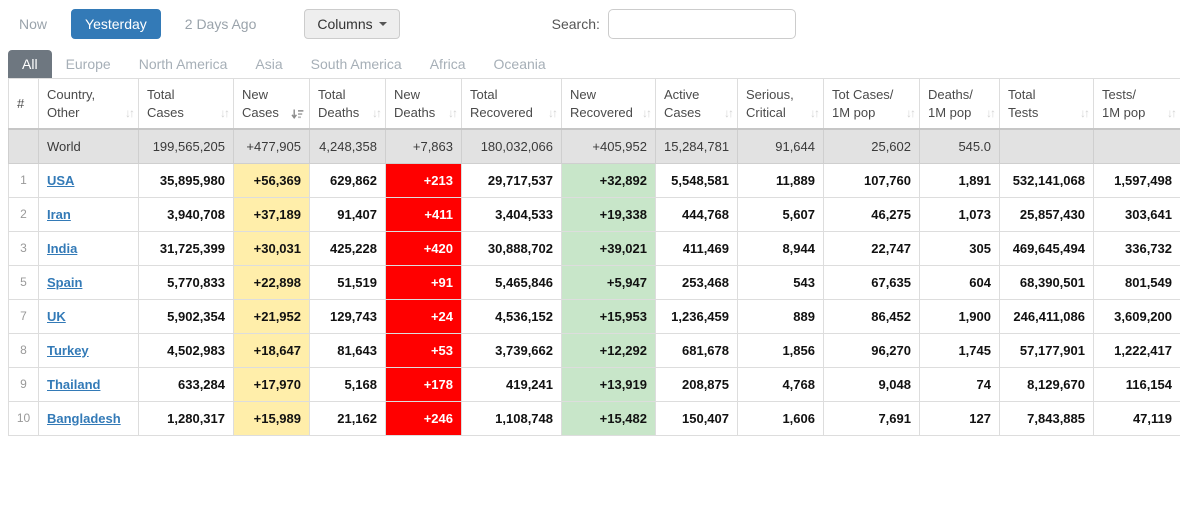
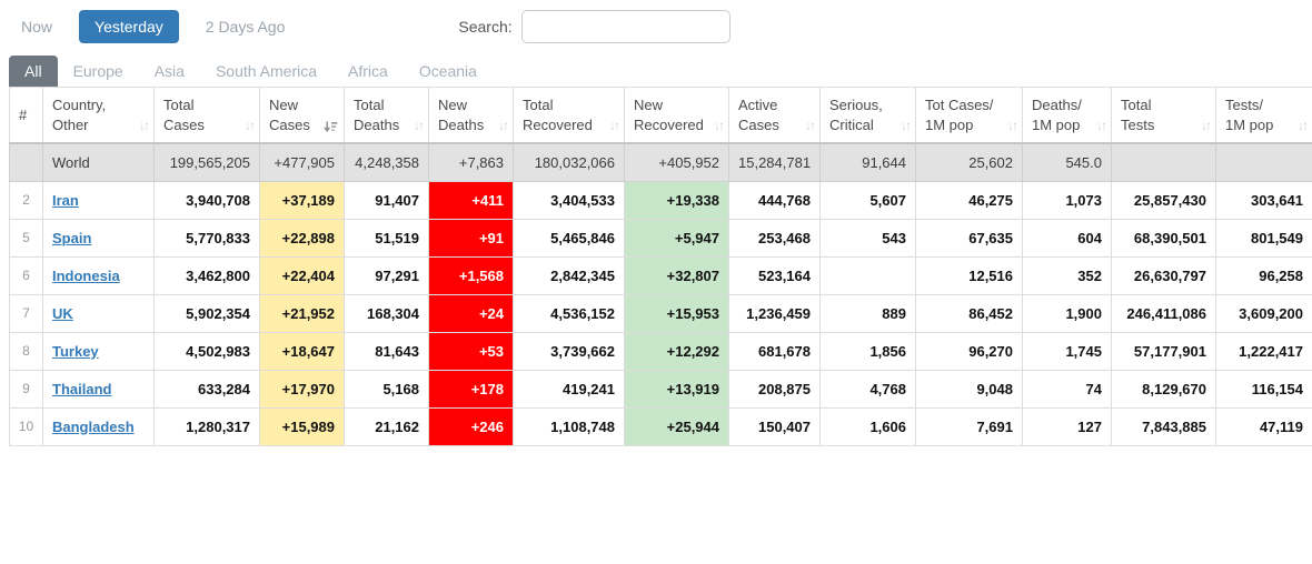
  Now
  Yesterday
  2 Days Ago
- Columns
  Search:
  All
  Europe
- North America
  Asia
  South America
  Africa
  Oceania
  #	Country, Other ↓↑	Total Cases ↓↑	New Cases	Total Deaths ↓↑	New Deaths ↓↑	Total Recovered ↓↑	New Recovered ↓↑	Active Cases ↓↑	Serious, Critical ↓↑	Tot Cases/ 1M pop ↓↑	Deaths/ 1M pop ↓↑	Total Tests ↓↑	Tests/ 1M pop ↓↑
  	World	199,565,205	+477,905	4,248,358	+7,863	180,032,066	+405,952	15,284,781	91,644	25,602	545.0
- 1	USA	35,895,980	+56,369	629,862	+213	29,717,537	+32,892	5,548,581	11,889	107,760	1,891	532,141,068	1,597,498
  2	Iran	3,940,708	+37,189	91,407	+411	3,404,533	+19,338	444,768	5,607	46,275	1,073	25,857,430	303,641
- 3	India	31,725,399	+30,031	425,228	+420	30,888,702	+39,021	411,469	8,944	22,747	305	469,645,494	336,732
  5	Spain	5,770,833	+22,898	51,519	+91	5,465,846	+5,947	253,468	543	67,635	604	68,390,501	801,549
+ 6	Indonesia	3,462,800	+22,404	97,291	+1,568	2,842,345	+32,807	523,164		12,516	352	26,630,797	96,258
- 7	UK	5,902,354	+21,952	129,743	+24	4,536,152	+15,953	1,236,459	889	86,452	1,900	246,411,086	3,609,200
+ 7	UK	5,902,354	+21,952	168,304	+24	4,536,152	+15,953	1,236,459	889	86,452	1,900	246,411,086	3,609,200
  8	Turkey	4,502,983	+18,647	81,643	+53	3,739,662	+12,292	681,678	1,856	96,270	1,745	57,177,901	1,222,417
  9	Thailand	633,284	+17,970	5,168	+178	419,241	+13,919	208,875	4,768	9,048	74	8,129,670	116,154
- 10	Bangladesh	1,280,317	+15,989	21,162	+246	1,108,748	+15,482	150,407	1,606	7,691	127	7,843,885	47,119
+ 10	Bangladesh	1,280,317	+15,989	21,162	+246	1,108,748	+25,944	150,407	1,606	7,691	127	7,843,885	47,119
